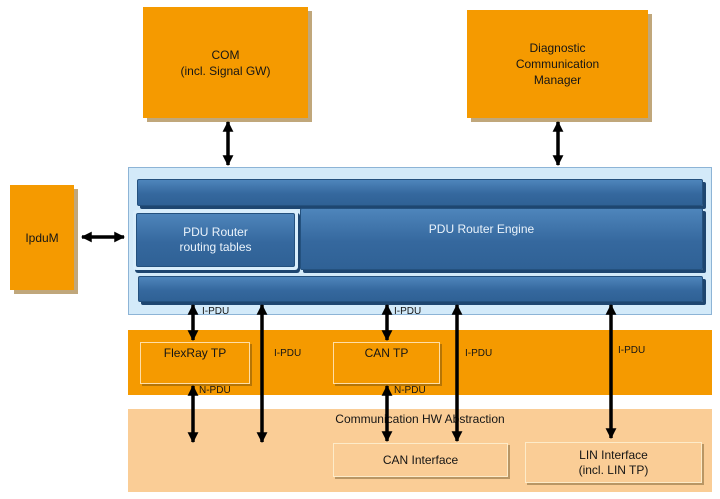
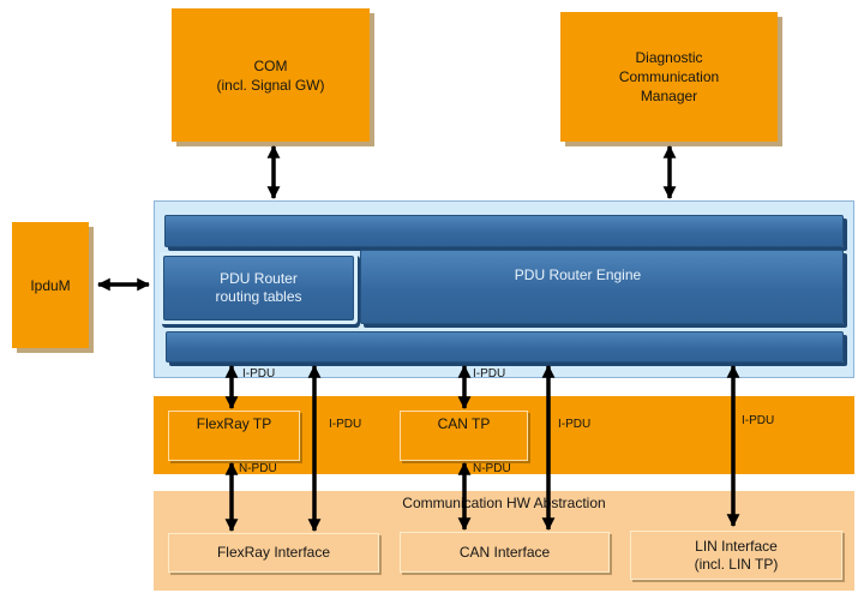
  PDU Router Engine
  PDU Router
  routing tables
  FlexRay TP
  CAN TP
  Communcation HW Astraction
+ FlexRay Interface
  CAN Interface
  LIN Interface
  (incl. LIN TP)
  COM
  (incl. Signal GW)
  Diagnostic
  Communication
  Manager
  IpduM
  I-PDU
  N-PDU
  I-PDU
  I-PDU
  N-PDU
  I-PDU
  I-PDU
